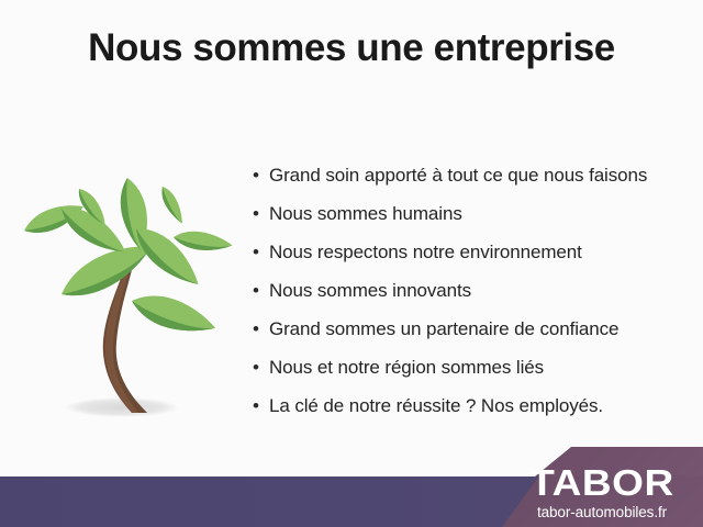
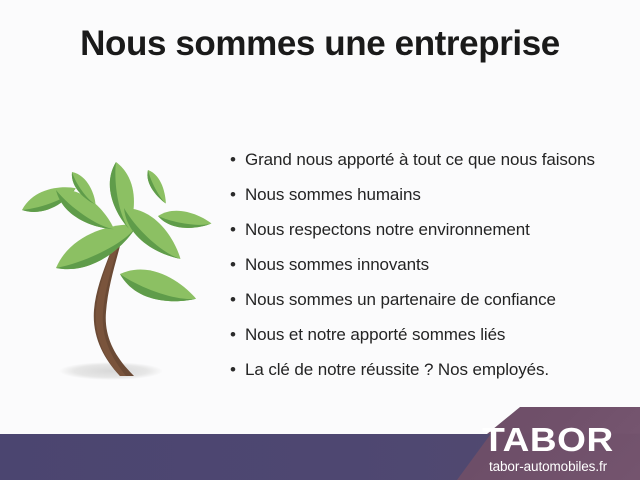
  Nous sommes une entreprise
  •
- Grand soin apporté à tout ce que nous faisons
+ Grand nous apporté à tout ce que nous faisons
  •
  Nous sommes humains
  •
  Nous respectons notre environnement
  •
  Nous sommes innovants
  •
- Grand sommes un partenaire de confiance
+ Nous sommes un partenaire de confiance
  •
- Nous et notre région sommes liés
+ Nous et notre apporté sommes liés
  •
  La clé de notre réussite ? Nos employés.
  TABOR
  tabor-automobiles.fr
